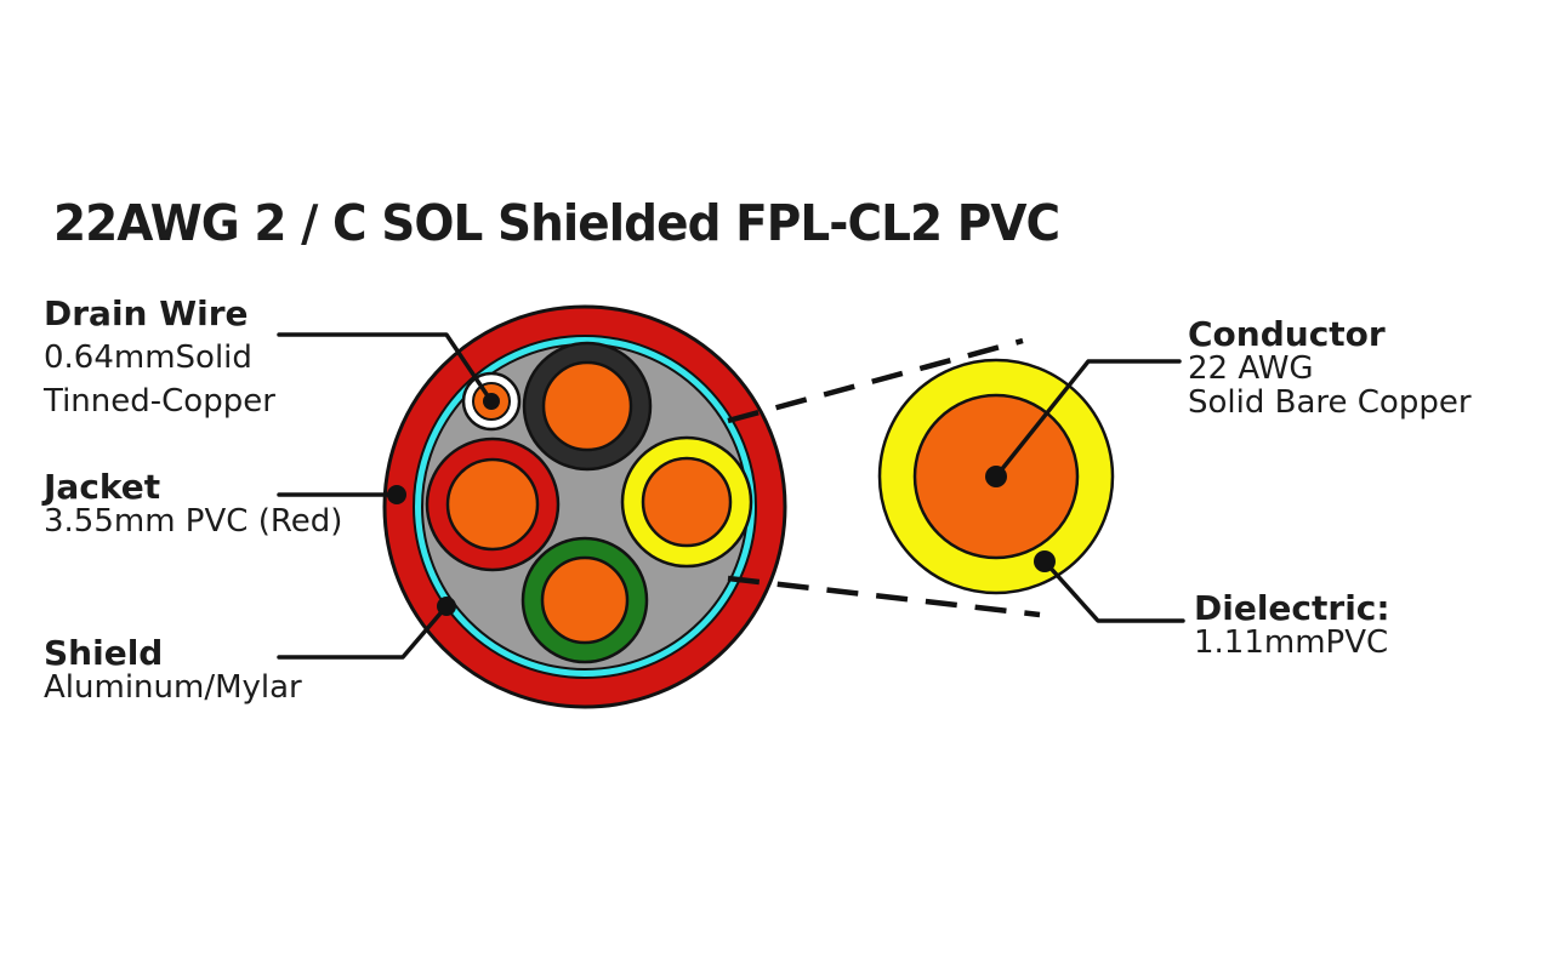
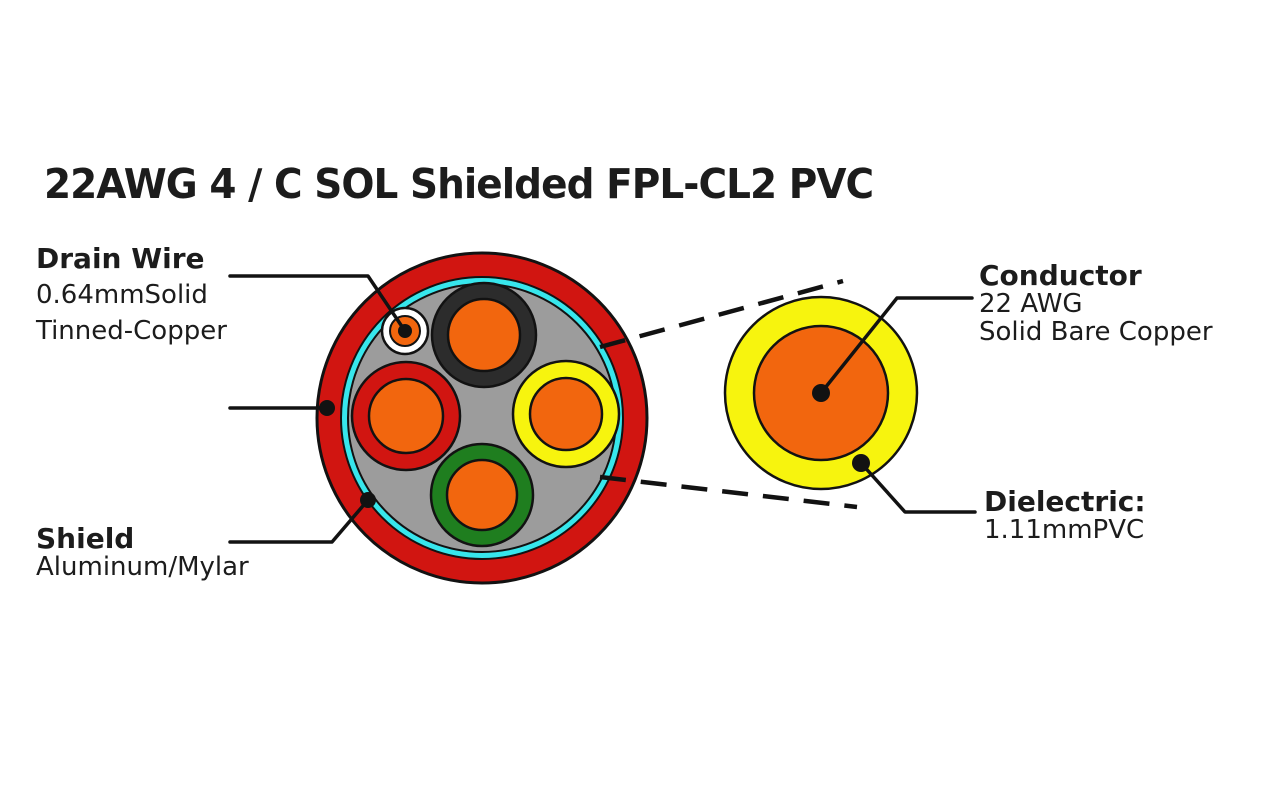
- 22AWG 2 / C SOL Shielded FPL-CL2 PVC
+ 22AWG 4 / C SOL Shielded FPL-CL2 PVC
  Drain Wire
  0.64mmSolid
  Tinned-Copper
- Jacket
- 3.55mm PVC (Red)
  Shield
  Aluminum/Mylar
  Conductor
  22 AWG
  Solid Bare Copper
  Dielectric:
  1.11mmPVC
